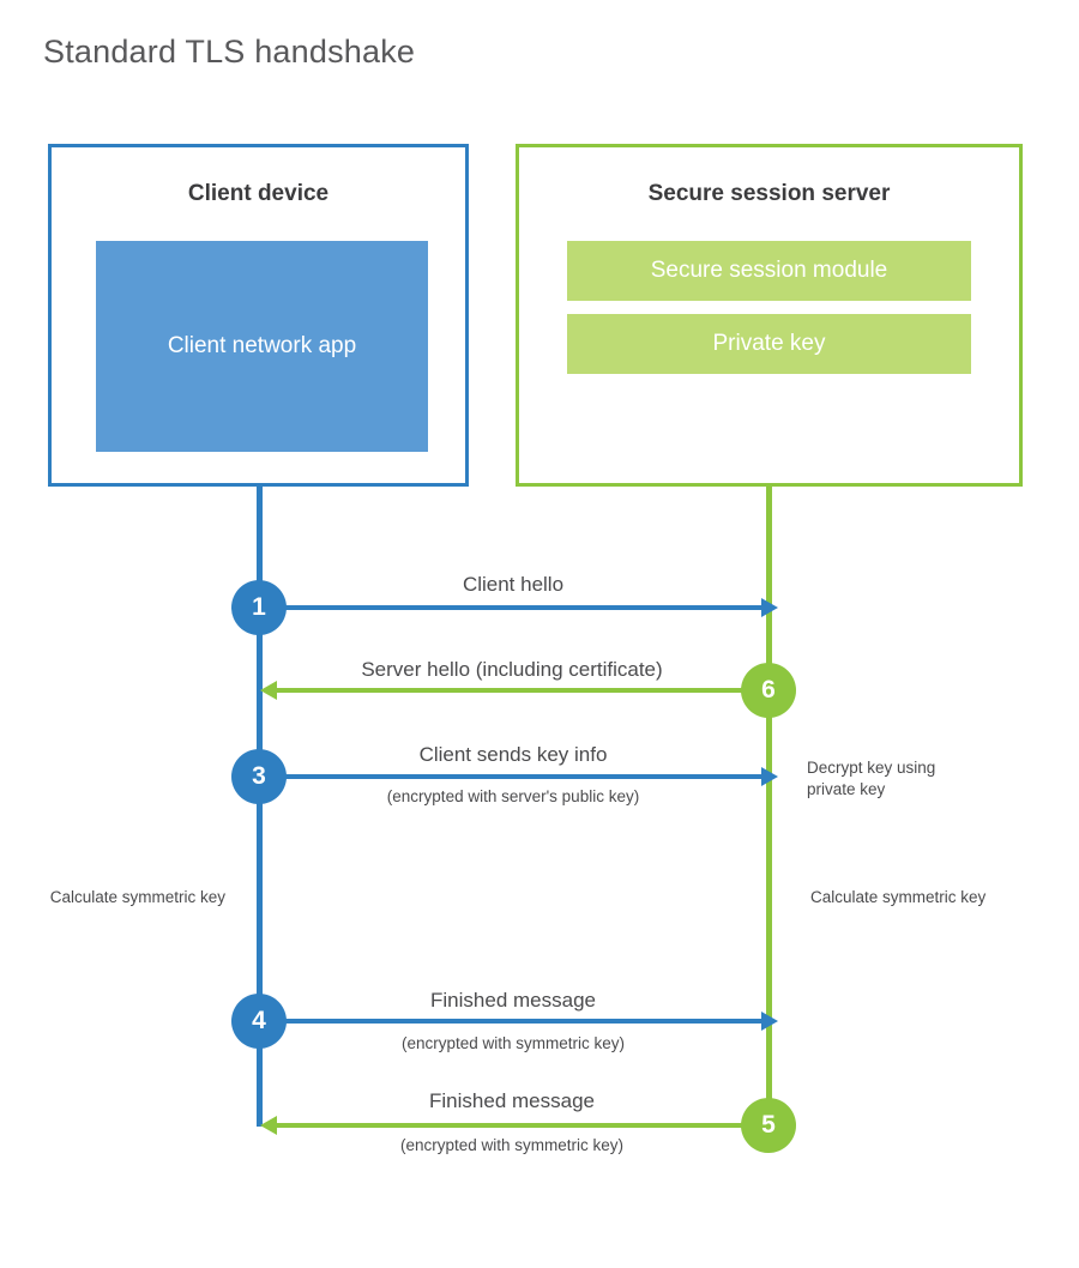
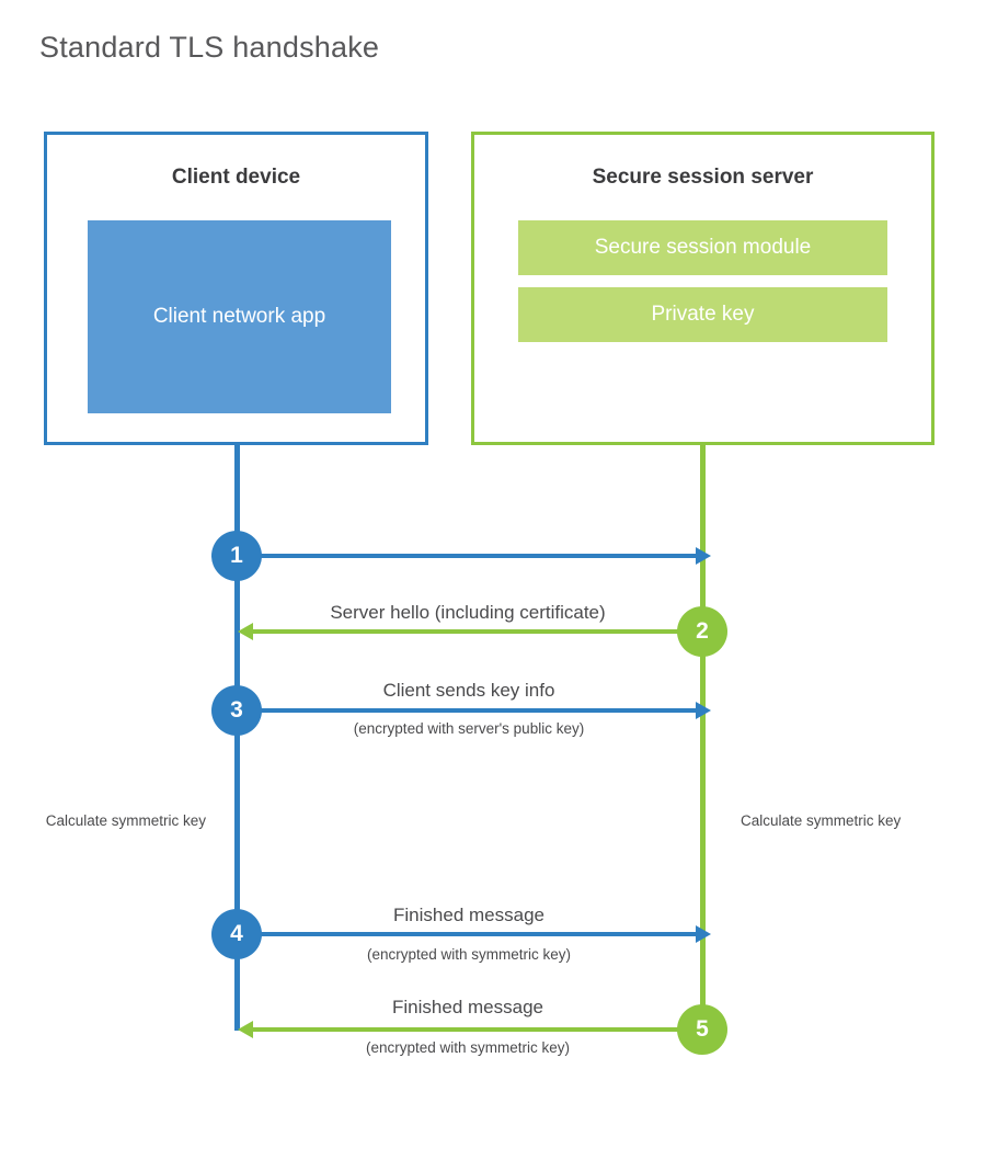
  Standard TLS handshake
  Client device
  Client network app
  Secure session server
  Secure session module
  Private key
- Client hello
  1
  Server hello (including certificate)
- 6
+ 2
  Client sends key info
  (encrypted with server's public key)
  3
- Decrypt key using private key
  Calculate symmetric key
  Calculate symmetric key
  Finished message
  (encrypted with symmetric key)
  4
  Finished message
  (encrypted with symmetric key)
  5
